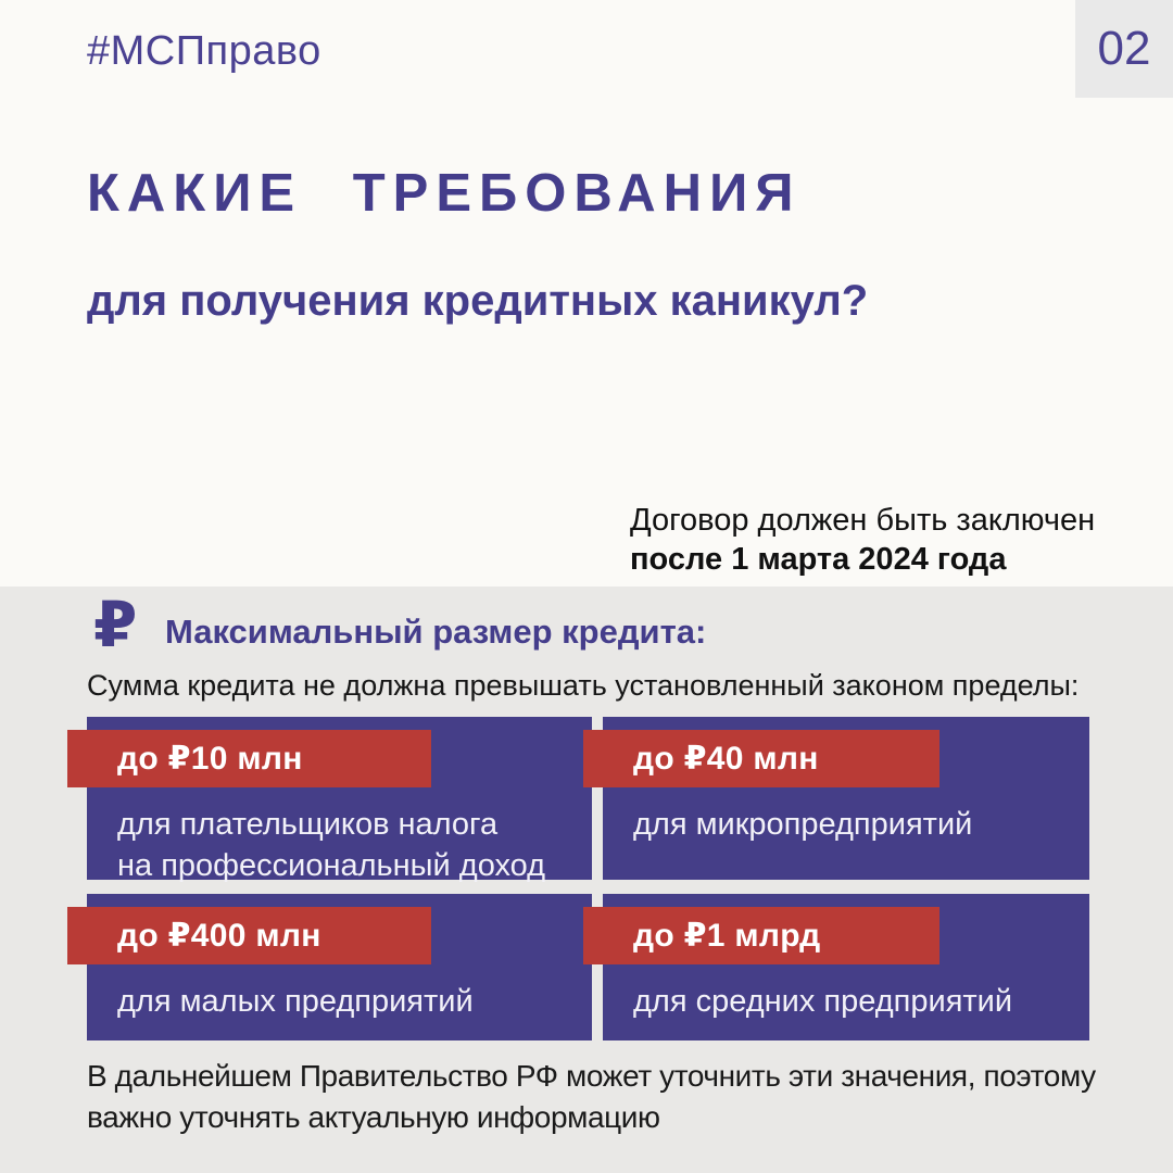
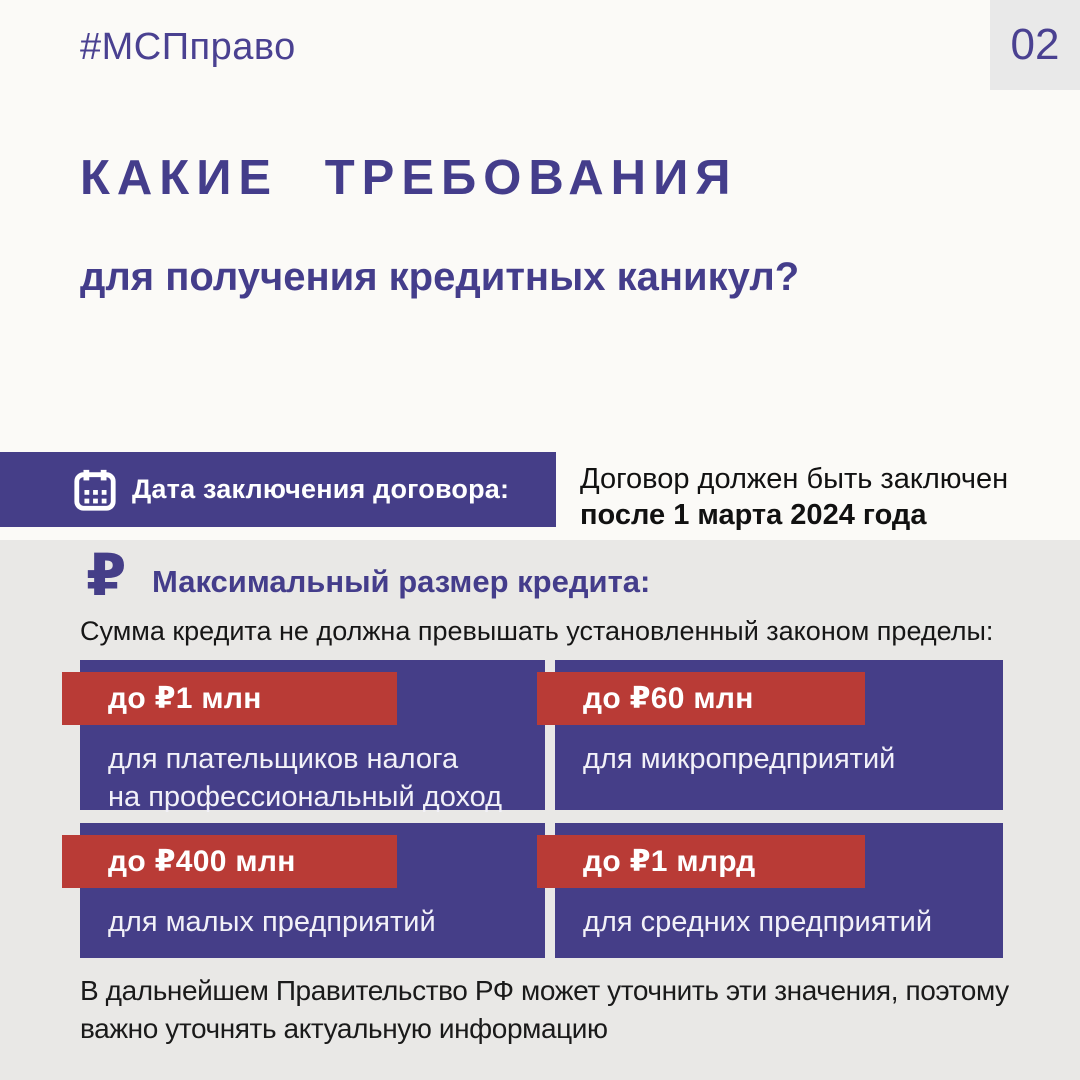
  #МСПправо
  02
  КАКИЕ ТРЕБОВАНИЯ
  для получения кредитных каникул?
+ Дата заключения договора:
  Договор должен быть заключен
  после 1 марта 2024 года
  ₽
  Максимальный размер кредита:
  Сумма кредита не должна превышать установленный законом пределы:
- до ₽10 млн
+ до ₽1 млн
  для плательщиков налога
  на профессиональный доход
- до ₽40 млн
+ до ₽60 млн
  для микропредприятий
  до ₽400 млн
  для малых предприятий
  до ₽1 млрд
  для средних предприятий
  В дальнейшем Правительство РФ может уточнить эти значения, поэтому
  важно уточнять актуальную информацию
